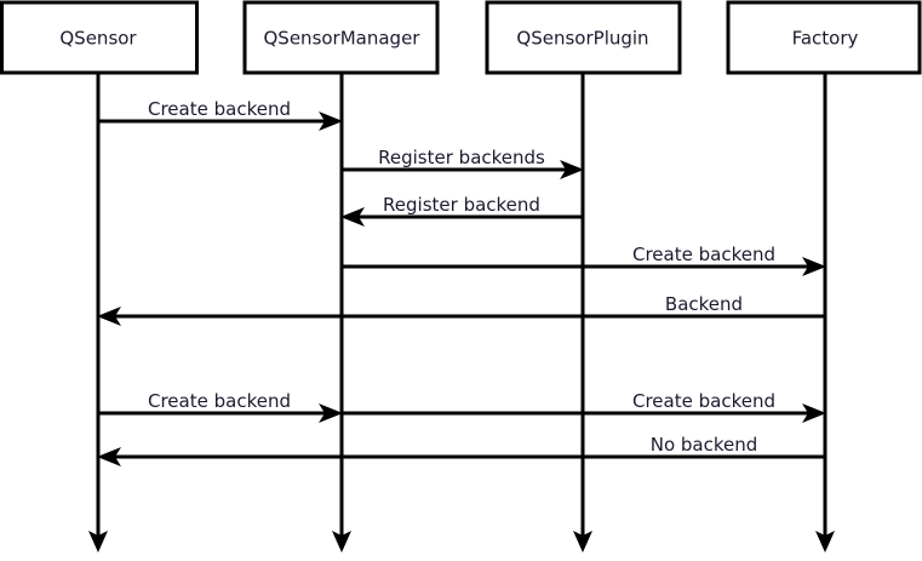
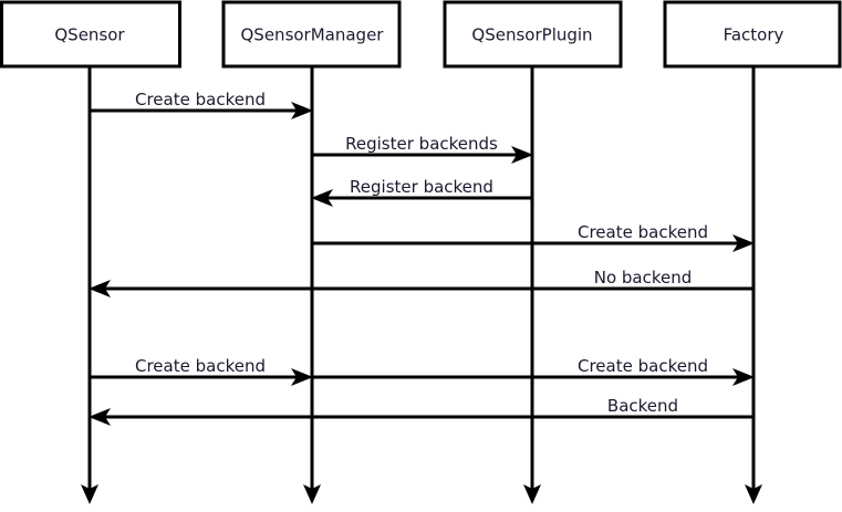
  QSensor
  QSensorManager
  QSensorPlugin
  Factory
  Create backend
  Register backends
  Register backend
  Create backend
- Backend
+ No backend
  Create backend
  Create backend
- No backend
+ Backend
